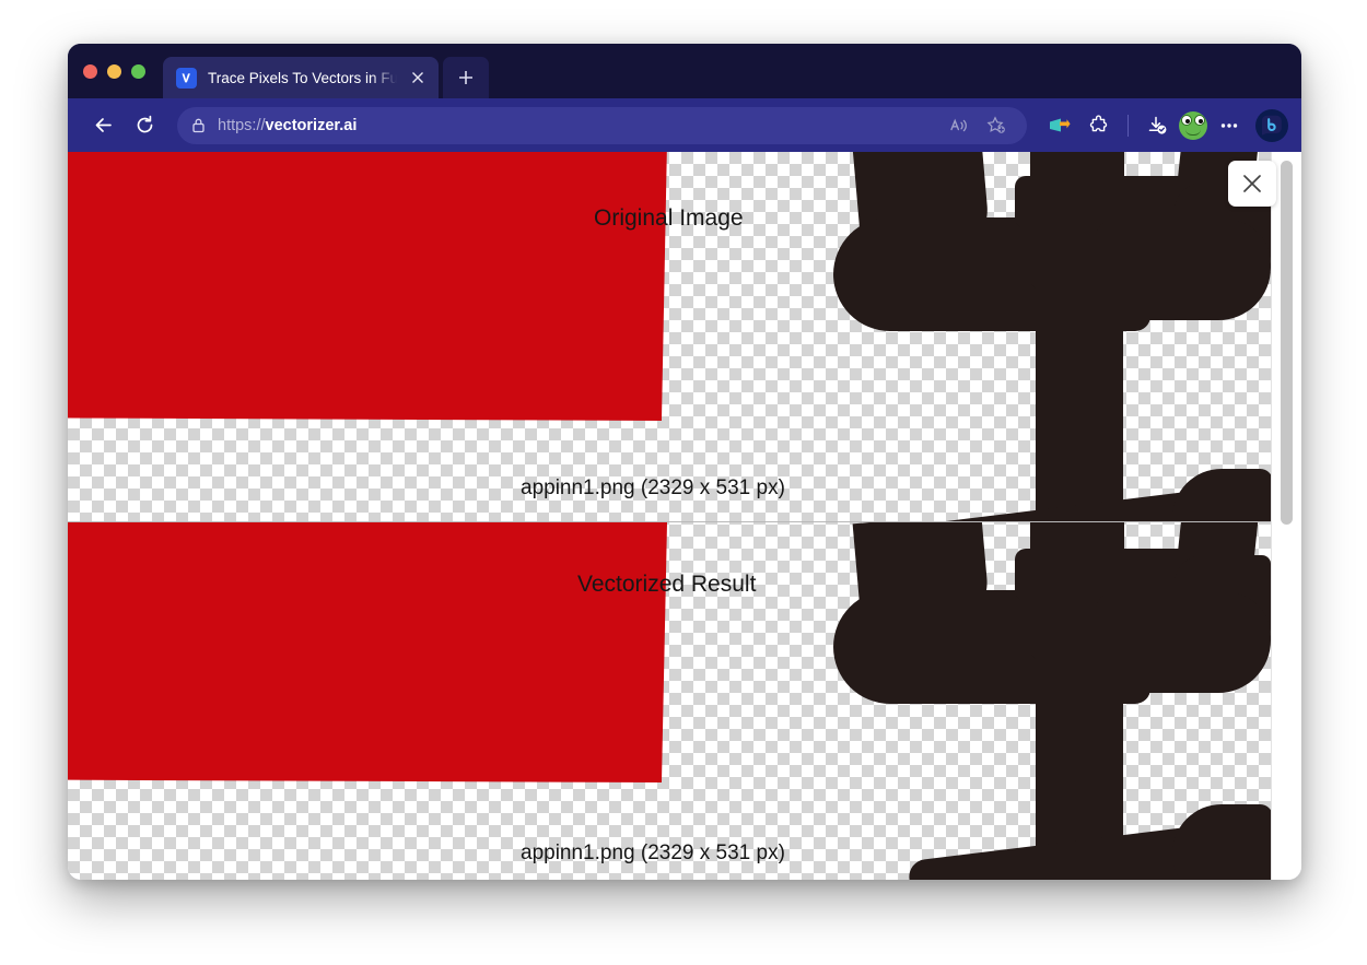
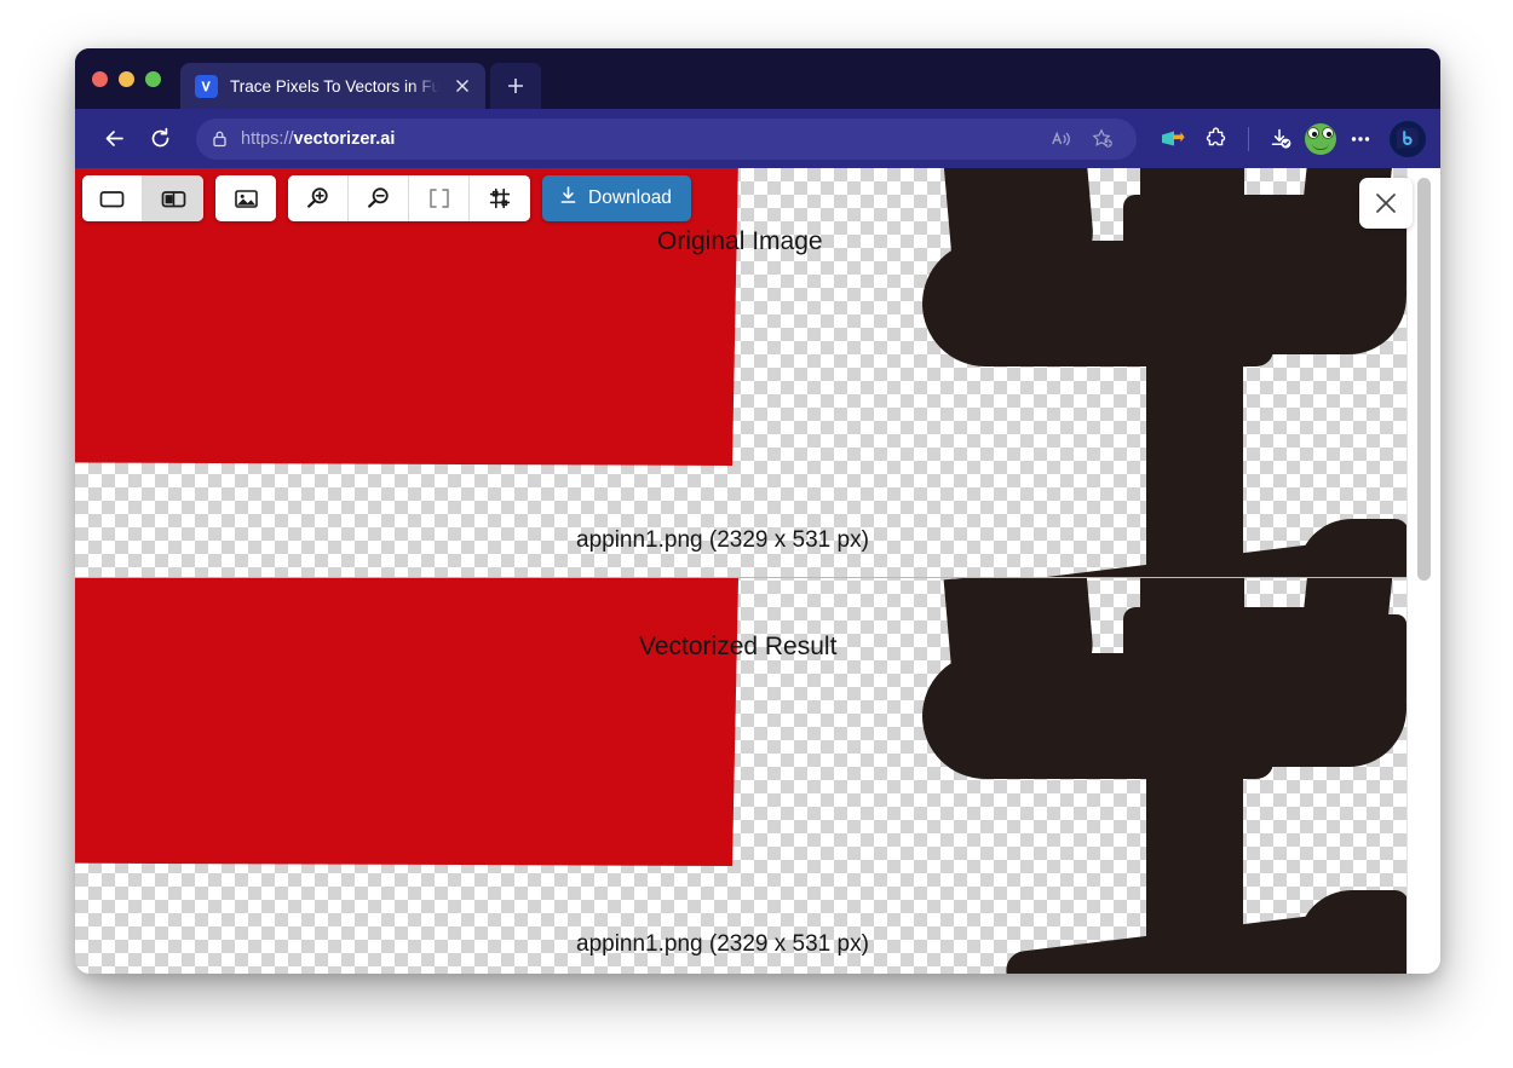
  Trace Pixels To Vectors in Fu
  https://vectorizer.ai
  Original Image
  appinn1.png (2329 x 531 px)
  Vectorized Result
  appinn1.png (2329 x 531 px)
+ Download
